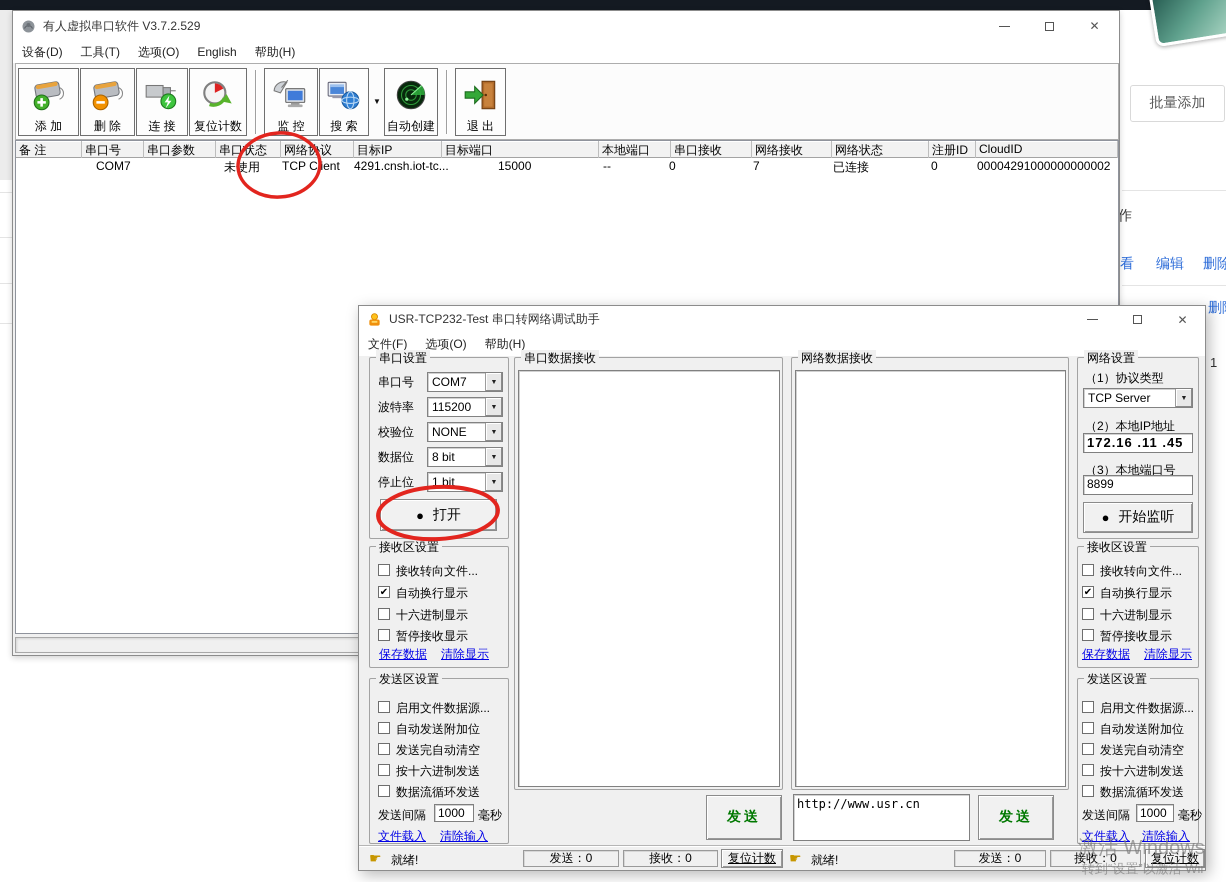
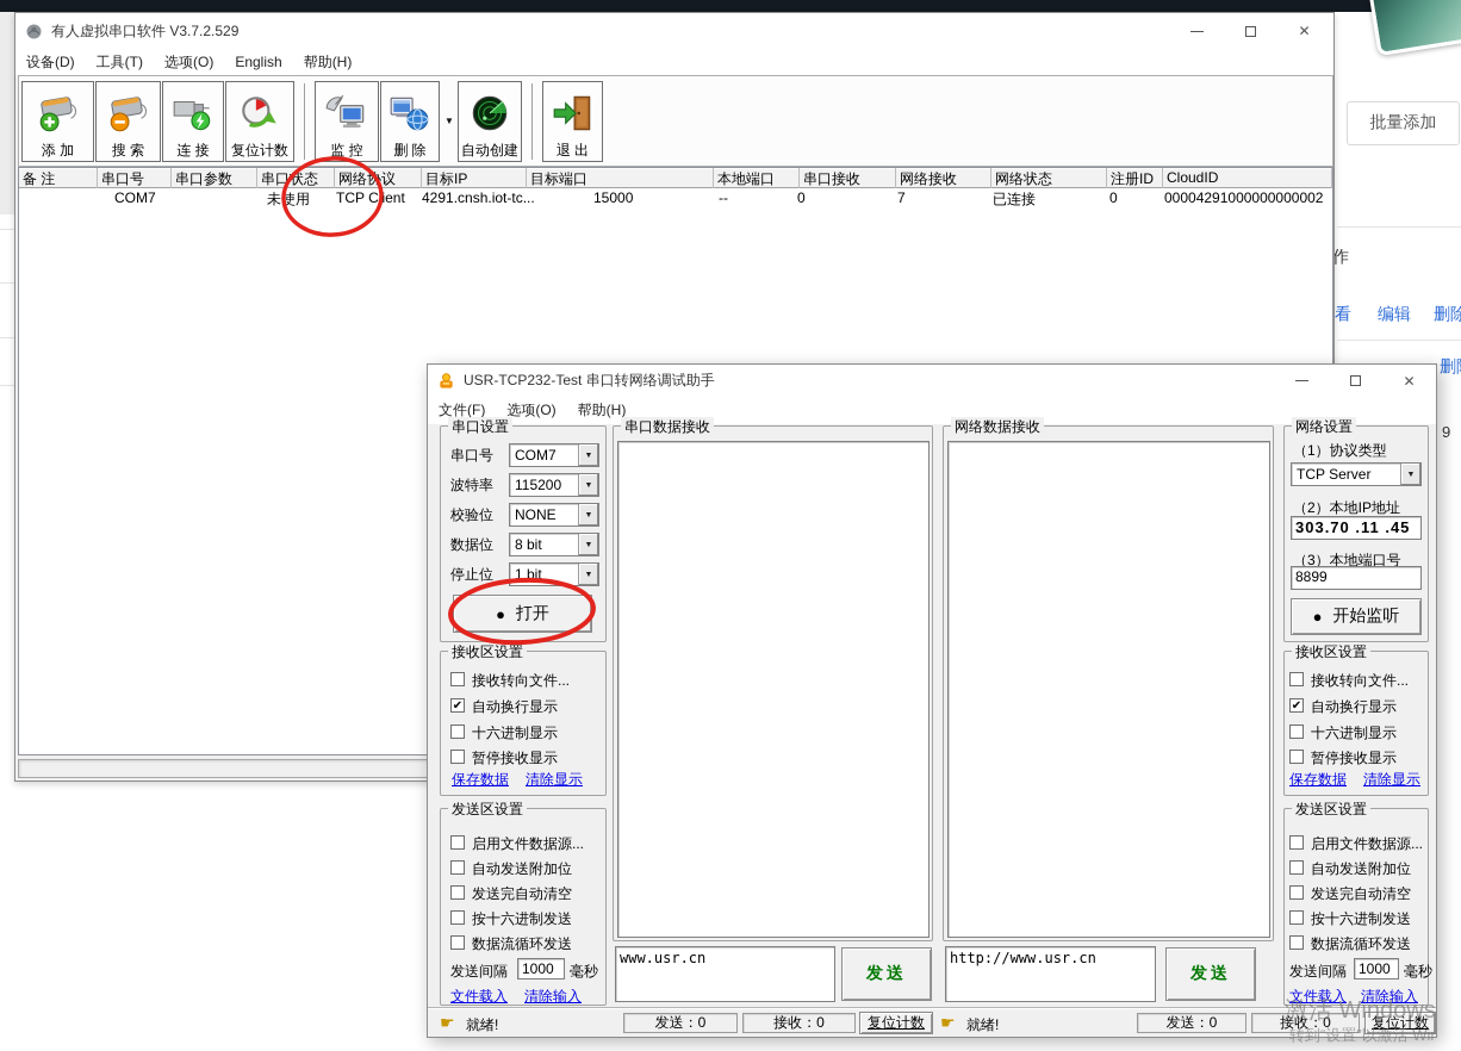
  批量添加
  作
  看
  编辑
  删除
- 1
+ 9
  有人虚拟串口软件 V3.7.2.529
  ✕
  设备(D)
  工具(T)
  选项(O)
  English
  帮助(H)
  添 加
- 删 除
+ 搜 索
  连 接
  复位计数
  监 控
- 搜 索
+ 删 除
  ▼
  自动创建
  退 出
  备 注
  串口号
  串口参数
  串口状态
  网络议
  目标IP
  目标端口
  本地端口
  串口接收
  网络接收
  网络状态
  注册ID
  CloudID
  COM7
  未使用
  TCP Cient
  4291.cnsh.iot-tc...
  15000
  --
  0
  7
  已连接
  0
  00004291000000000002
  USR-TCP232-Test 串口转网络调试助手
  ✕
  文件(F)
  选项(O)
  帮助(H)
  串口设置
  串口号
  COM7
  波特率
  115200
  校验位
  NONE
  数据位
  8 bit
  停止位
  1 bit
  ●
  打开
  接收区设置
  接收转向文件...
  ✔
  自动换行显示
  十六进制显示
  暂停接收显示
  保存数据
  清除显示
  发送区设置
  启用文件数据源...
  自动发送附加位
  发送完自动清空
  按十六进制发送
  数据流循环发送
  发送间隔
  1000
  毫秒
  文件载入
  清除输入
  串口数据接收
+ www.usr.cn
  发送
  网络数据接收
  http://www.usr.cn
  发送
  网络设置
  （1）协议类型
  TCP Server
  （2）本地IP地址
- 172.16 .11 .45
+ 303.70 .11 .45
  （3）本地端口号
  8899
  ●
  开始监听
  接收区设置
  接收转向文件...
  ✔
  自动换行显示
  十六进制显示
  暂停接收显示
  保存数据
  清除显示
  发送区设置
  启用文件数据源...
  自动发送附加位
  发送完自动清空
  按十六进制发送
  数据流循环发送
  发送间隔
  1000
  毫秒
  文件载入
  清除输入
  ☛
  就绪!
  发送：0
  接收：0
  复位计数
  ☛
  就绪!
  发送：0
  接收：0
  复位计数
  激活 Windows
  转到“设置”以激活 Wir
